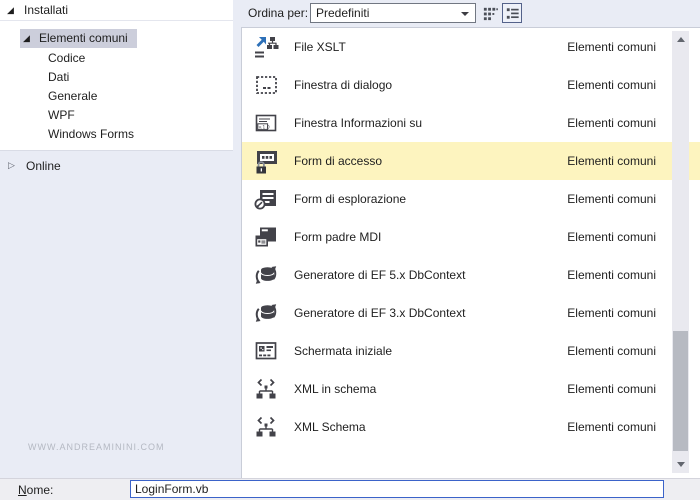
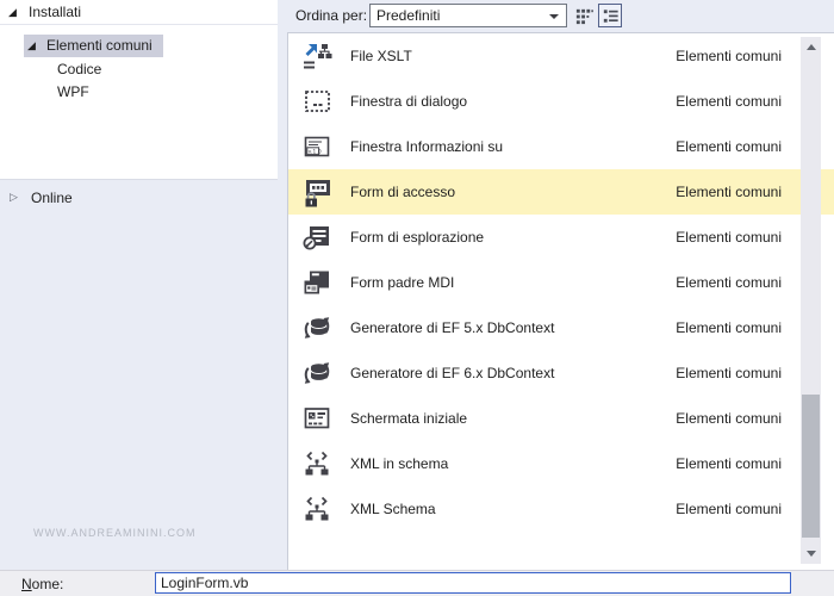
  ◢
  Installati
  ◢
  Elementi comuni
  Codice
- Dati
- Generale
  WPF
- Windows Forms
  ▷
  Online
  WWW.ANDREAMININI.COM
  Ordina per:
  Predefiniti
  File XSLT
  Elementi comuni
  Finestra di dialogo
  Elementi comuni
  Finestra Informazioni su
  Elementi comuni
  Form di accesso
  Elementi comuni
  Form di esplorazione
  Elementi comuni
  Form padre MDI
  Elementi comuni
  Generatore di EF 5.x DbContext
  Elementi comuni
- Generatore di EF 3.x DbContext
+ Generatore di EF 6.x DbContext
  Elementi comuni
  Schermata iniziale
  Elementi comuni
  XML in schema
  Elementi comuni
  XML Schema
  Elementi comuni
  Nome:
  LoginForm.vb
